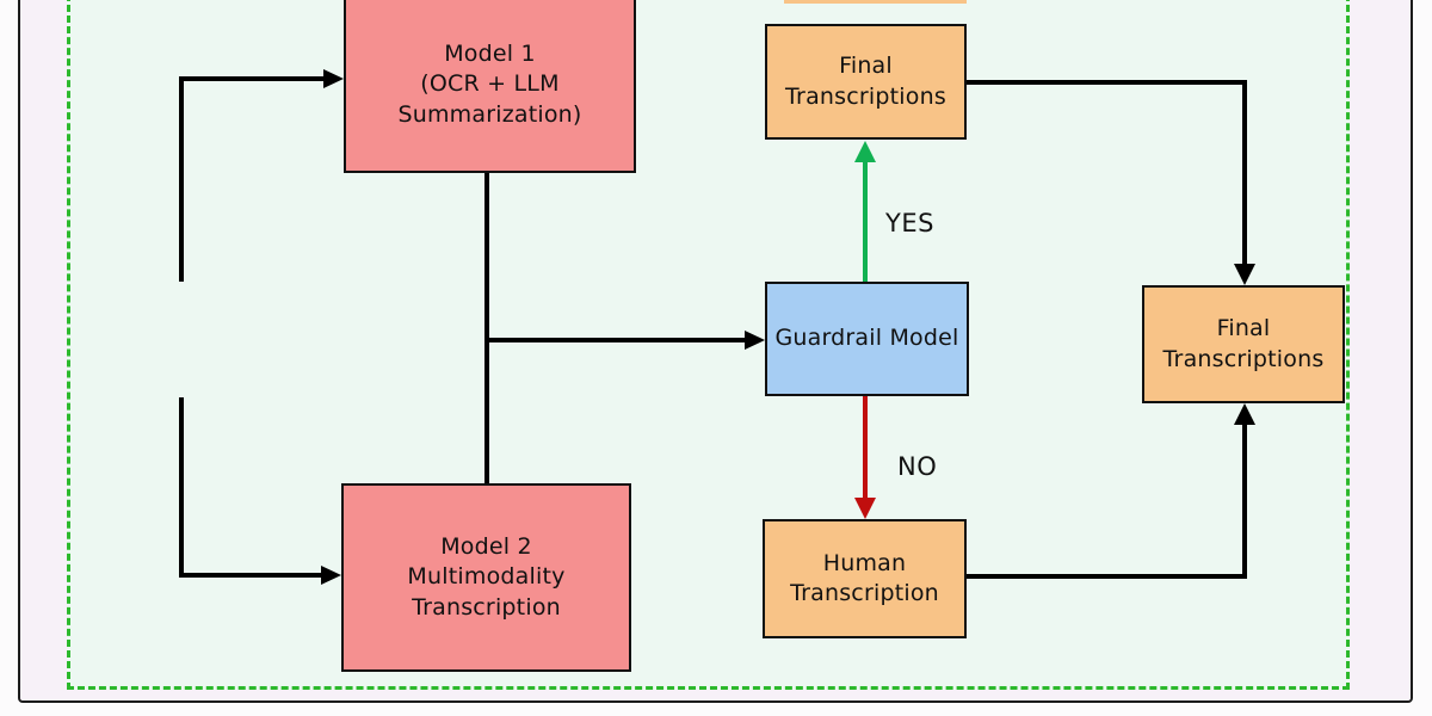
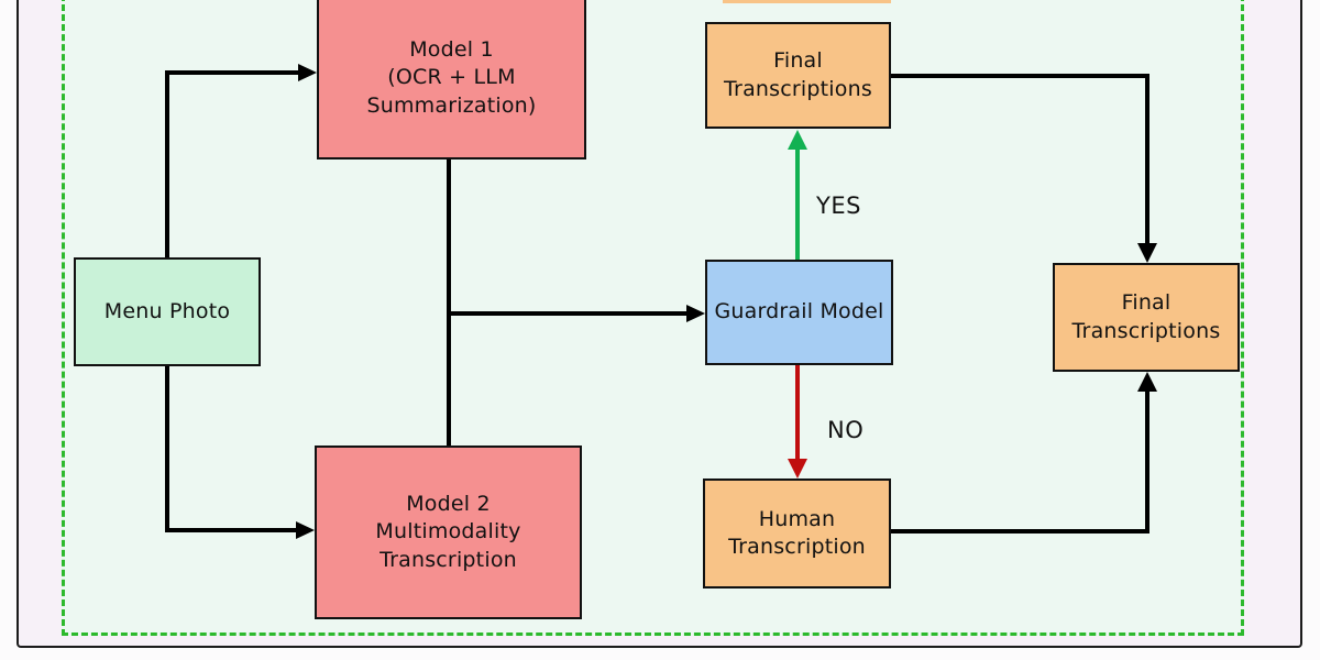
+ Menu Photo
  Model 1
  (OCR + LLM
  Summarization)
  Model 2
  Multimodality
  Transcription
  Guardrail Model
  Final
  Transcriptions
  Final
  Transcriptions
  Human
  Transcription
  YES
  NO
